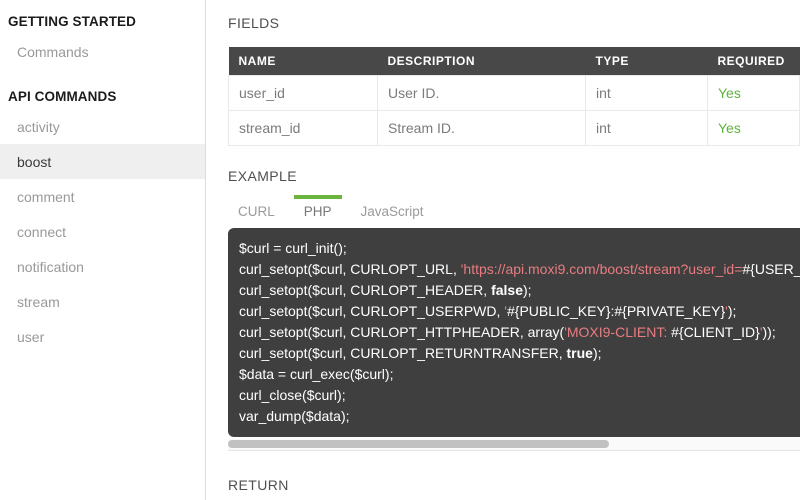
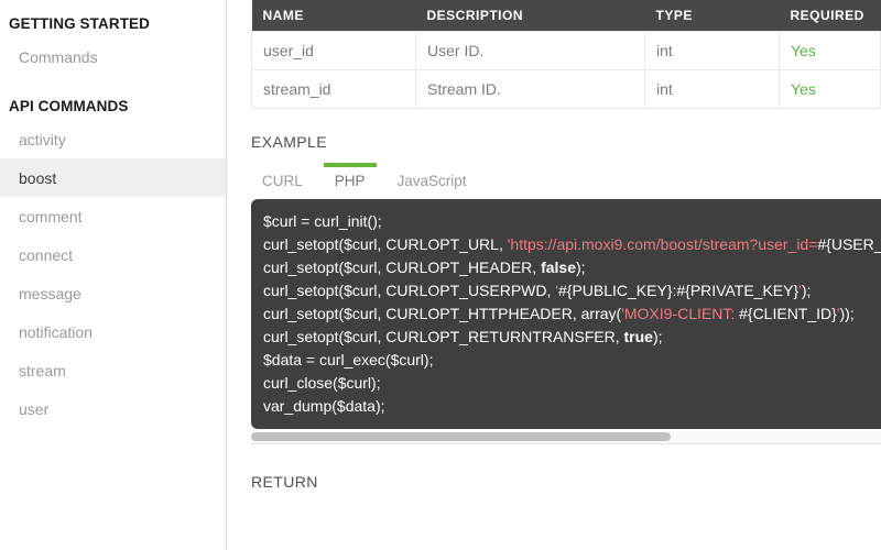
  GETTING STARTED
  Commands
  API COMMANDS
  activity
  boost
  comment
  connect
+ message
  notification
  stream
  user
- FIELDS
  NAME	DESCRIPTION	TYPE	REQUIRED
  user_id	User ID.	int	Yes
  stream_id	Stream ID.	int	Yes
  EXAMPLE
  CURL
  PHP
  JavaScript
  $curl = curl_init();
  curl_setopt($curl, CURLOPT_URL, 'https://api.moxi9.com/boost/stream?user_id=#{USER_
  curl_setopt($curl, CURLOPT_HEADER, false);
  curl_setopt($curl, CURLOPT_USERPWD, '#{PUBLIC_KEY}:#{PRIVATE_KEY}');
  curl_setopt($curl, CURLOPT_HTTPHEADER, array('MOXI9-CLIENT: #{CLIENT_ID}'));
  curl_setopt($curl, CURLOPT_RETURNTRANSFER, true);
  $data = curl_exec($curl);
  curl_close($curl);
  var_dump($data);
  RETURN
